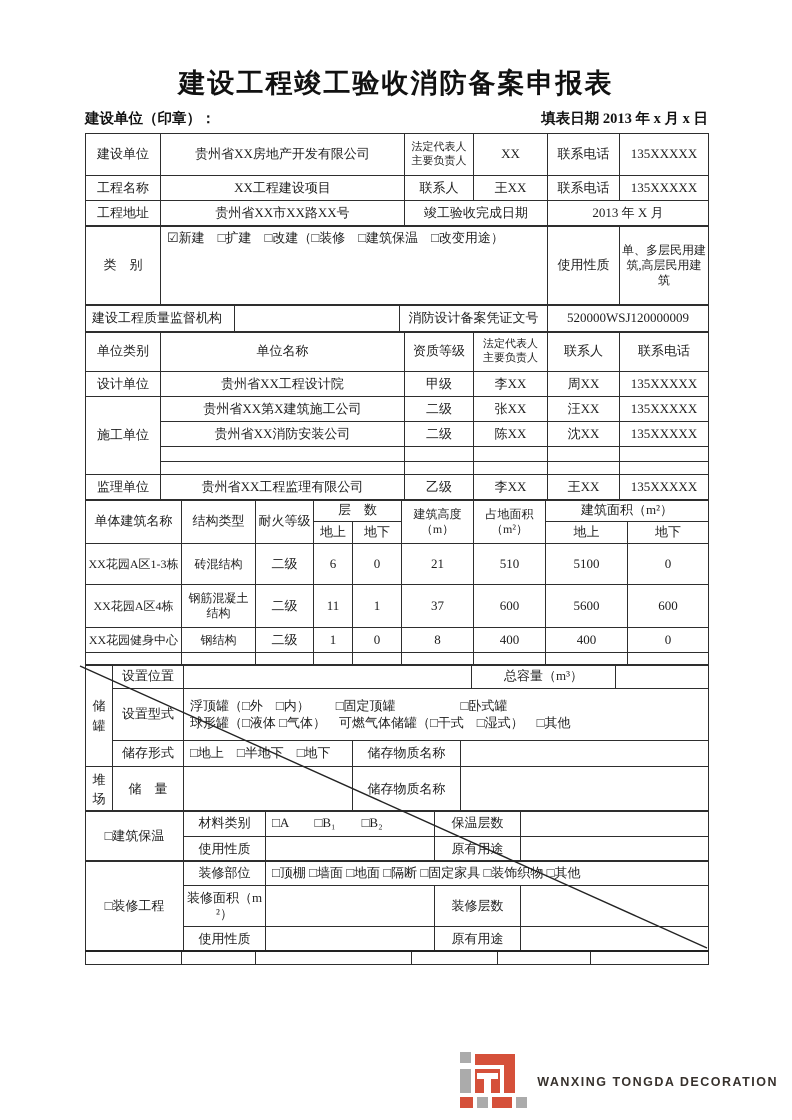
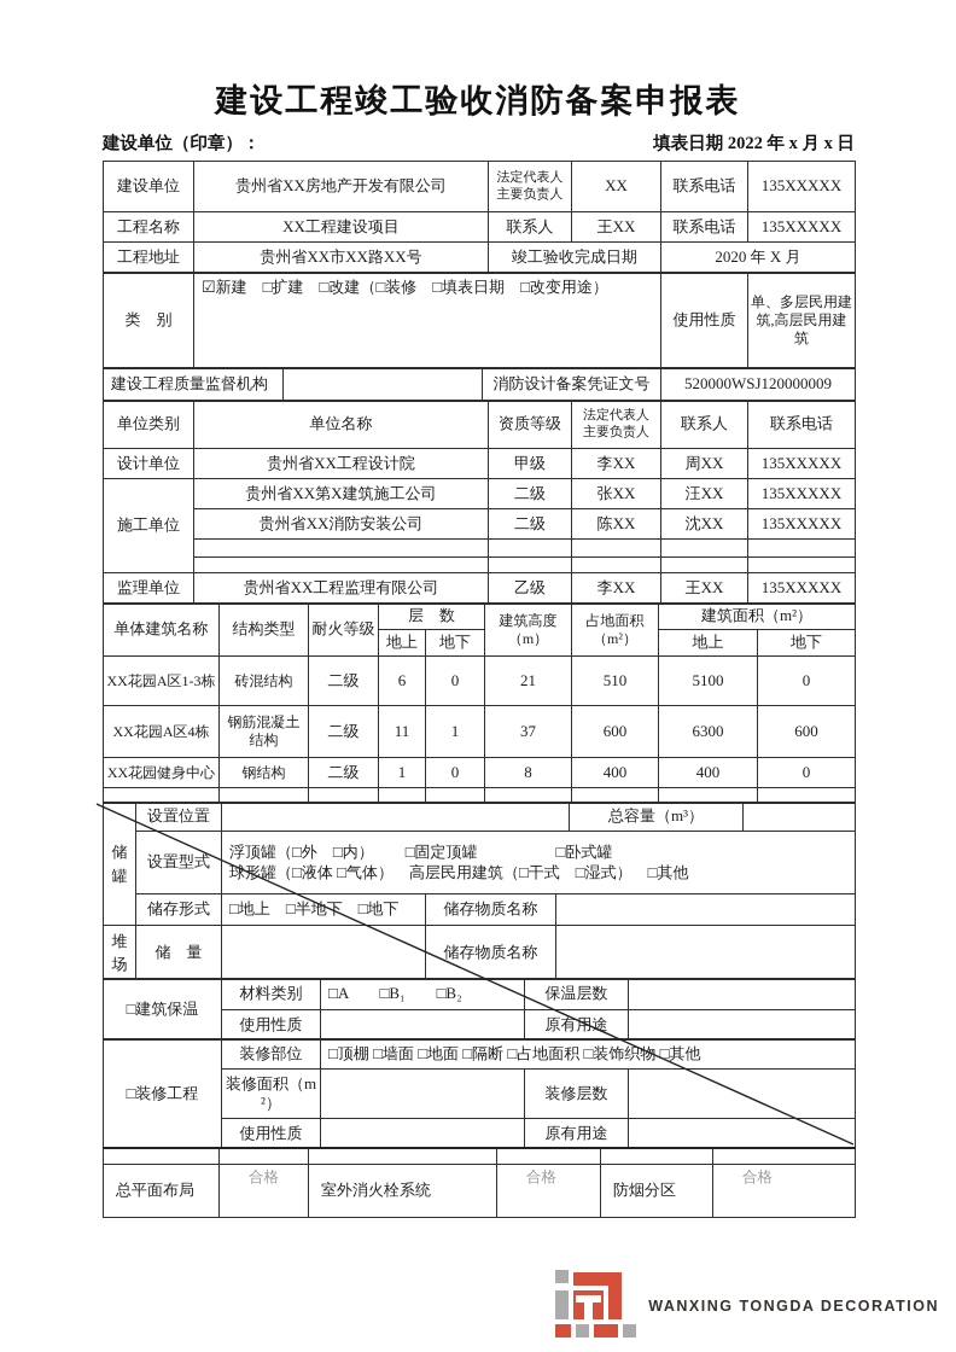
  建设工程竣工验收消防备案申报表
  建设单位（印章）：
- 填表日期 2013 年 x 月 x 日
+ 填表日期 2022 年 x 月 x 日
  建设单位	贵州省XX房地产开发有限公司	法定代表人 主要负责人	XX	联系电话	135XXXXX
  工程名称	XX工程建设项目	联系人	王XX	联系电话	135XXXXX
- 工程地址	贵州省XX市XX路XX号	竣工验收完成日期	2013 年 X 月
+ 工程地址	贵州省XX市XX路XX号	竣工验收完成日期	2020 年 X 月
- 类 别	☑新建 □扩建 □改建（□装修 □建筑保温 □改变用途）	使用性质	单、多层民用建筑,高层民用建筑
+ 类 别	☑新建 □扩建 □改建（□装修 □填表日期 □改变用途）	使用性质	单、多层民用建筑,高层民用建筑
  建设工程质量监督机构		消防设计备案凭证文号	520000WSJ120000009
  单位类别	单位名称	资质等级	法定代表人 主要负责人	联系人	联系电话
  设计单位	贵州省XX工程设计院	甲级	李XX	周XX	135XXXXX
  施工单位	贵州省XX第X建筑施工公司	二级	张XX	汪XX	135XXXXX
  贵州省XX消防安装公司	二级	陈XX	沈XX	135XXXXX
  监理单位	贵州省XX工程监理有限公司	乙级	李XX	王XX	135XXXXX
  单体建筑名称	结构类型	耐火等级	层 数	建筑高度（m）	占地面积（m²）	建筑面积（m²）
  地上	地下	地上	地下
  XX花园A区1-3栋	砖混结构	二级	6	0	21	510	5100	0
- XX花园A区4栋	钢筋混凝土结构	二级	11	1	37	600	5600	600
+ XX花园A区4栋	钢筋混凝土结构	二级	11	1	37	600	6300	600
  XX花园健身中心	钢结构	二级	1	0	8	400	400	0
  储罐	设置位置		总容量（m³）
- 设置型式	浮顶罐（□外 □内） □固定顶罐 □卧式罐 球形罐（□液体 □气体） 可燃气体储罐（□干式 □湿式） □其他
+ 设置型式	浮顶罐（□外 □内） □固定顶罐 □卧式罐 球形罐（□液体 □气体） 高层民用建筑（□干式 □湿式） □其他
  储存形式	□地上 □半地下 □地下	储存物质名称
  堆场	储 量		储存物质名称
  □建筑保温	材料类别	□A □B₁ □B₂	保温层数
  使用性质		原有途
- □装修工程	装修部位	□顶棚 □墙面 □地面 □隔断 □固定家具 □装饰织物 □其他
+ □装修工程	装修部位	□顶棚 □墙面 □地面 □隔断 □占地面积 □装饰织物 □其他
  装修面积（m²）		装修层数
  使用性质		原有用途
+ 总平面布局	合格	室外消火栓系统	合格	防烟分区	合格
  WANXING TONGDA DECORATION
